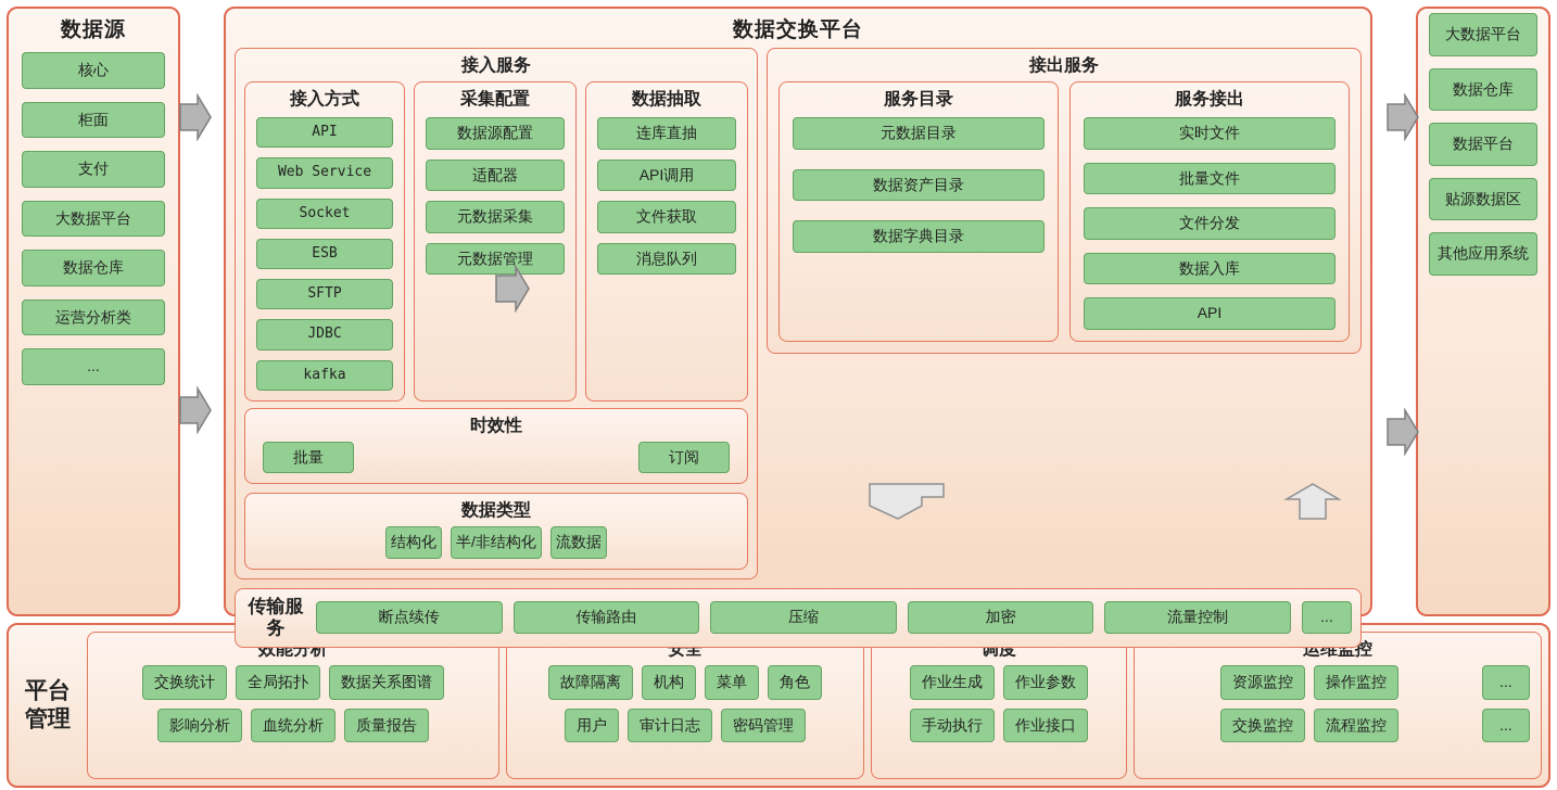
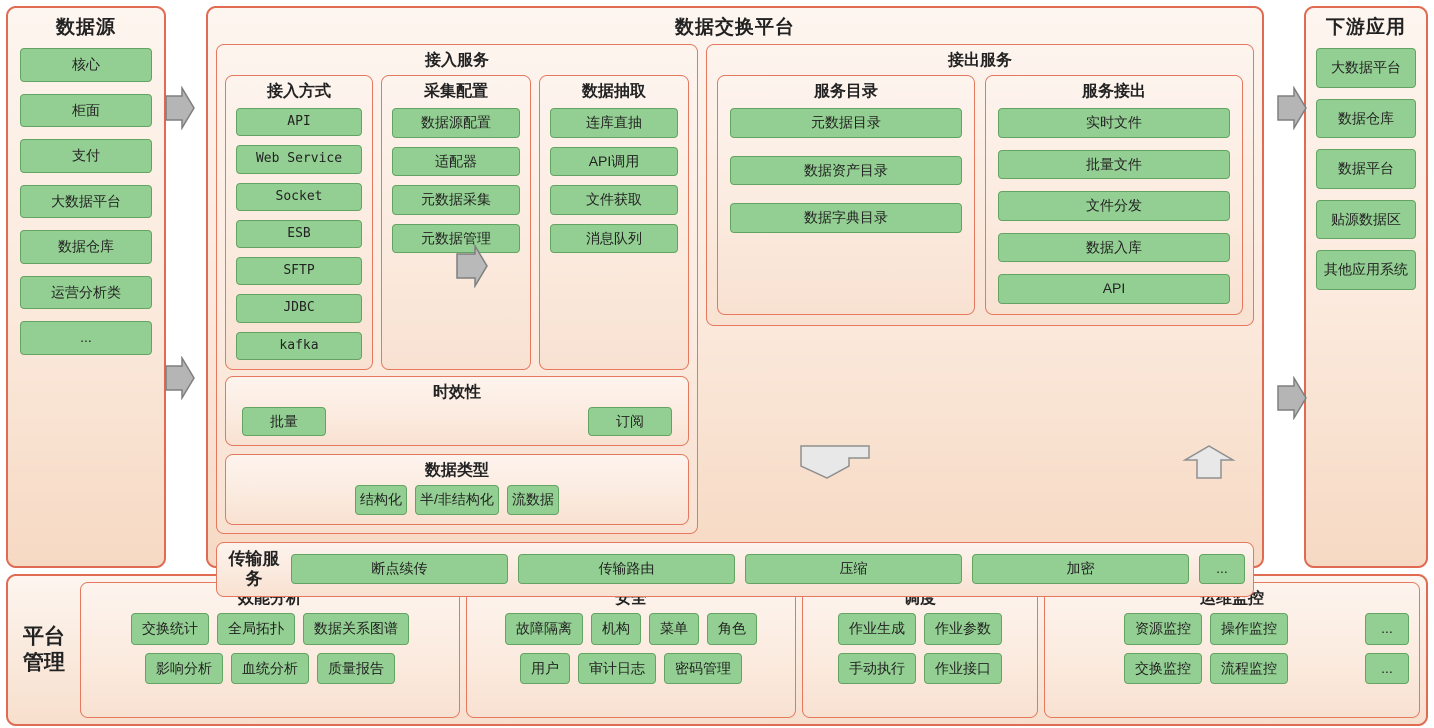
  数据源
  核心
  柜面
  支付
  大数据平台
  数据仓库
  运营分析类
  ...
  数据交换平台
  接入服务
  接入方式
  API
  Web Service
  Socket
  ESB
  SFTP
  JDBC
  kafka
  采集配置
  数据源配置
  适配器
  元数据采集
  元数据管理
  数据抽取
  连库直抽
  API调用
  文件获取
  消息队列
  时效性
  批量
  订阅
  数据类型
  结构化
  半/非结构化
  流数据
  接出服务
  服务目录
  元数据目录
  数据资产目录
  数据字典目录
  服务接出
  实时文件
  批量文件
  文件分发
  数据入库
  API
  传输服务
  断点续传
  传输路由
  压缩
  加密
- 流量控制
  ...
+ 下游应用
  大数据平台
  数据仓库
  数据平台
  贴源数据区
  其他应用系统
  平台管理
  效能分析
  交换统计
  全局拓扑
  数据关系图谱
  影响分析
  血统分析
  质量报告
  安全
  故障隔离
  机构
  菜单
  角色
  用户
  审计日志
  密码管理
  调度
  作业生成
  作业参数
  手动执行
  作业接口
  运维监控
  资源监控
  操作监控
  交换监控
  流程监控
  ...
  ...
